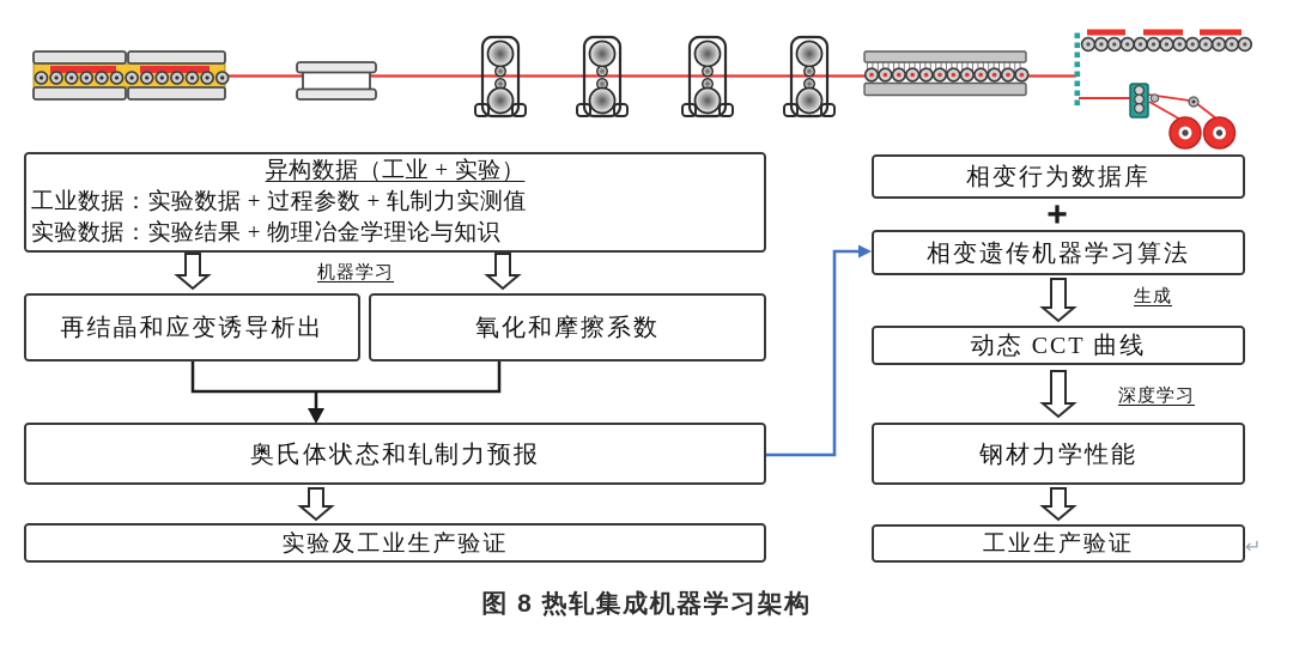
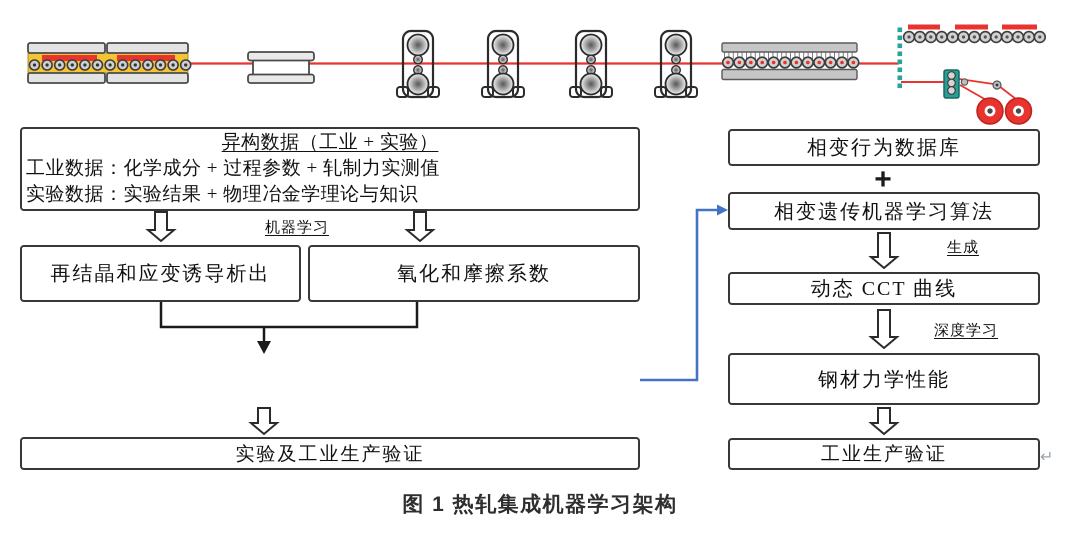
  异构数据（工业 + 实验）
- 工业数据：实验数据 + 过程参数 + 轧制力实测值
+ 工业数据：化学成分 + 过程参数 + 轧制力实测值
  实验数据：实验结果 + 物理冶金学理论与知识
  再结晶和应变诱导析出
  氧化和摩擦系数
- 奥氏体状态和轧制力预报
  实验及工业生产验证
  相变行为数据库
  相变遗传机器学习算法
  动态 CCT 曲线
  钢材力学性能
  工业生产验证
  机器学习
  +
  生成
  深度学习
- 图 8 热轧集成机器学习架构
+ 图 1 热轧集成机器学习架构
  ↵
